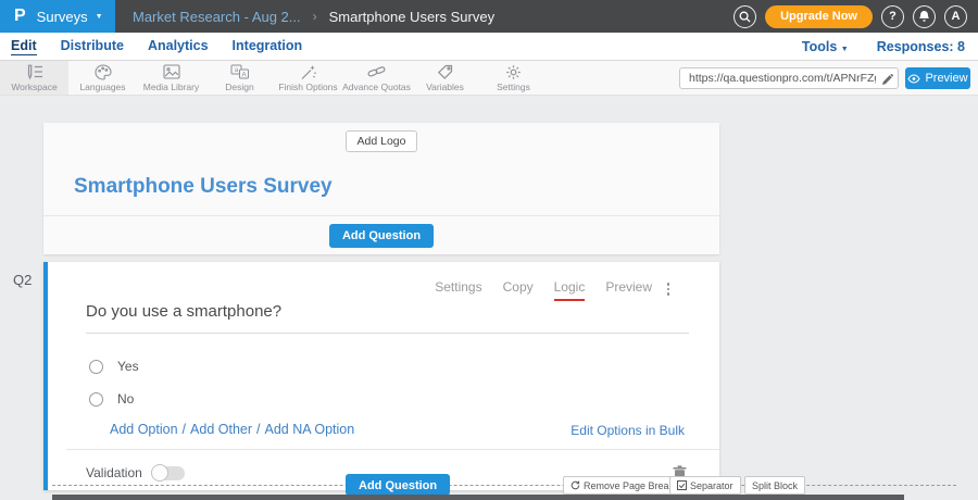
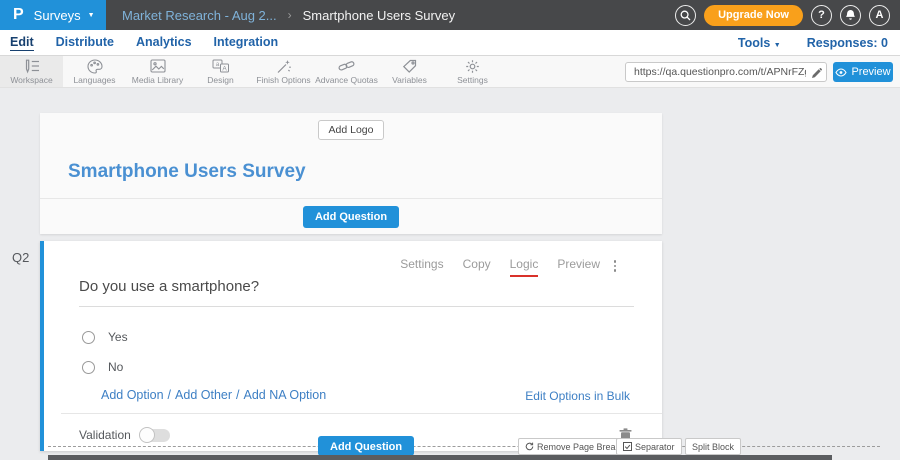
  P
  Surveys
  Market Research - Aug 2...
  ›
  Smartphone Users Survey
  Upgrade Now
  ?
  A
  Edit
  Distribute
  Analytics
  Integration
  Tools
- Responses: 8
+ Responses: 0
  Workspace
  Languages
  Media Library
  Design
  Finish Options
  Advance Quotas
  Variables
  Settings
  https://qa.questionpro.com/t/APNrFZ
  Preview
  Q2
  Add Logo
  Smartphone Users Survey
  Add Question
  Settings
  Copy
  Logic
  Preview
  Do you use a smartphone?
  Yes
  No
  Add Option / Add Other / Add NA Option
  Edit Options in Bulk
  Validation
  Add Question
  Remove Page Brea
  Separator
  Split Block
